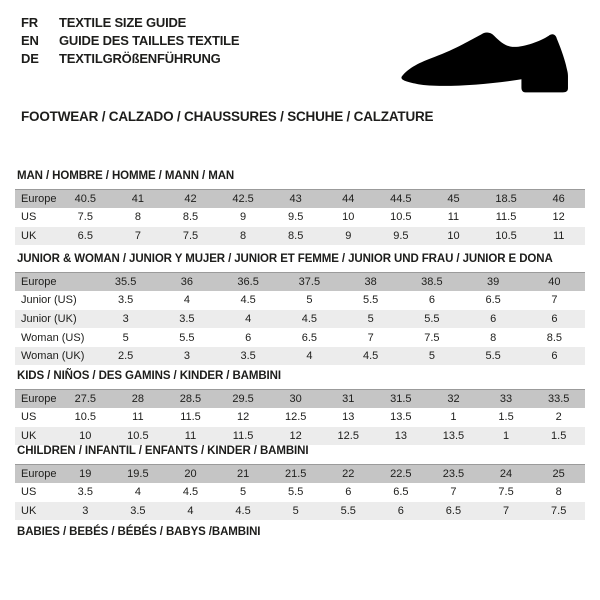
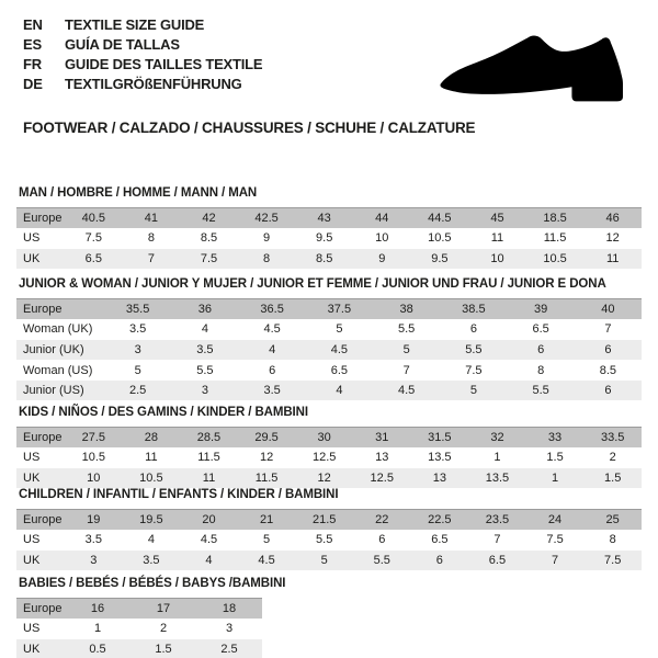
- FR
+ EN
  TEXTILE SIZE GUIDE
+ ES
+ GUÍA DE TALLAS
- EN
+ FR
  GUIDE DES TAILLES TEXTILE
  DE
  TEXTILGRÖßENFÜHRUNG
  FOOTWEAR / CALZADO / CHAUSSURES / SCHUHE / CALZATURE
  MAN / HOMBRE / HOMME / MANN / MAN
  Europe	40.5	41	42	42.5	43	44	44.5	45	18.5	46
  US	7.5	8	8.5	9	9.5	10	10.5	11	11.5	12
  UK	6.5	7	7.5	8	8.5	9	9.5	10	10.5	11
  JUNIOR & WOMAN / JUNIOR Y MUJER / JUNIOR ET FEMME / JUNIOR UND FRAU / JUNIOR E DONA
  Europe	35.5	36	36.5	37.5	38	38.5	39	40
- Junior (US)	3.5	4	4.5	5	5.5	6	6.5	7
+ Woman (UK)	3.5	4	4.5	5	5.5	6	6.5	7
  Junior (UK)	3	3.5	4	4.5	5	5.5	6	6
  Woman (US)	5	5.5	6	6.5	7	7.5	8	8.5
- Woman (UK)	2.5	3	3.5	4	4.5	5	5.5	6
+ Junior (US)	2.5	3	3.5	4	4.5	5	5.5	6
  KIDS / NIÑOS / DES GAMINS / KINDER / BAMBINI
  Europe	27.5	28	28.5	29.5	30	31	31.5	32	33	33.5
  US	10.5	11	11.5	12	12.5	13	13.5	1	1.5	2
  UK	10	10.5	11	11.5	12	12.5	13	13.5	1	1.5
  CHILDREN / INFANTIL / ENFANTS / KINDER / BAMBINI
  Europe	19	19.5	20	21	21.5	22	22.5	23.5	24	25
  US	3.5	4	4.5	5	5.5	6	6.5	7	7.5	8
  UK	3	3.5	4	4.5	5	5.5	6	6.5	7	7.5
  BABIES / BEBÉS / BÉBÉS / BABYS /BAMBINI
+ Europe	16	17	18
+ US	1	2	3
+ UK	0.5	1.5	2.5
